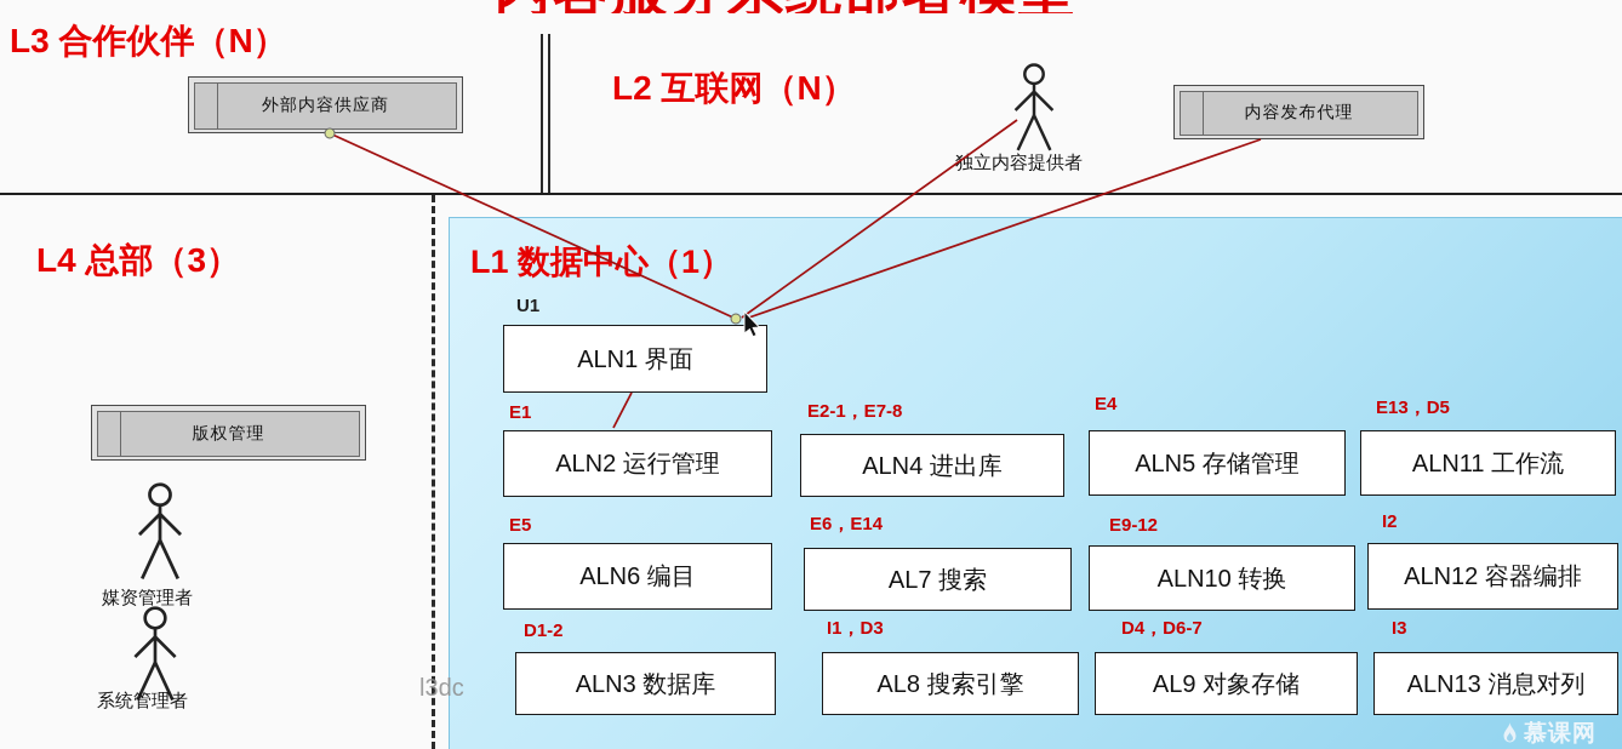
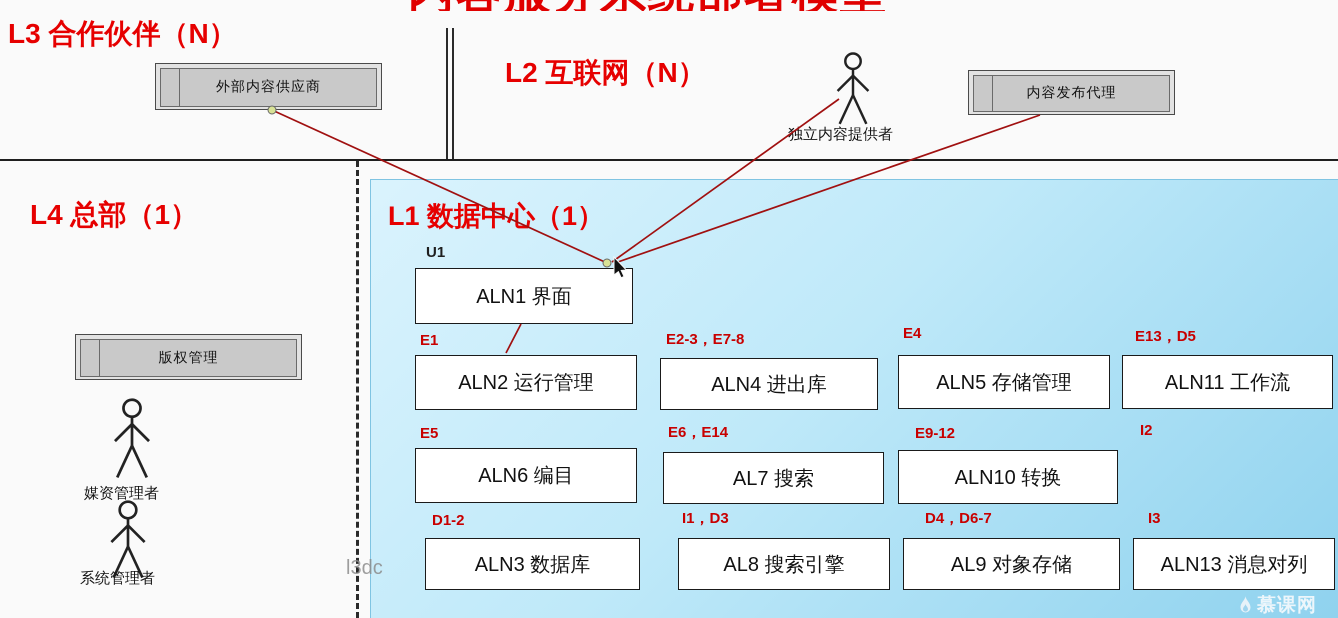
  L3 合作伙伴（N）
  L2 互联网（N）
- L4 总部（3）
+ L4 总部（1）
  L1 数据中心（1）
  外部内容供应商
  内容发布代理
  版权管理
  独立内容提供者
  媒资管理者
  系统管理者
  U1
  ALN1 界面
  E1
  ALN2 运行管理
- E2-1，E7-8
+ E2-3，E7-8
  ALN4 进出库
  E4
  ALN5 存储管理
  E13，D5
  ALN11 工作流
  E5
  ALN6 编目
  E6，E14
  AL7 搜索
  E9-12
  ALN10 转换
  I2
- ALN12 容器编排
  D1-2
  ALN3 数据库
  I1，D3
  AL8 搜索引擎
  D4，D6-7
  AL9 对象存储
  I3
  ALN13 消息对列
  l3dc
  慕课网
